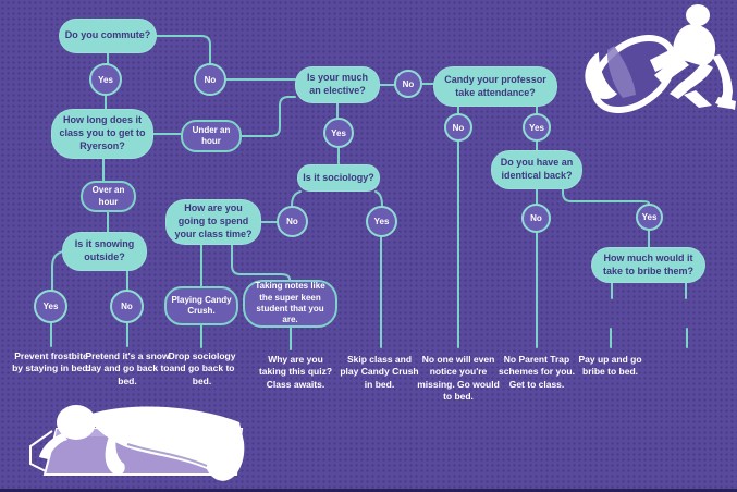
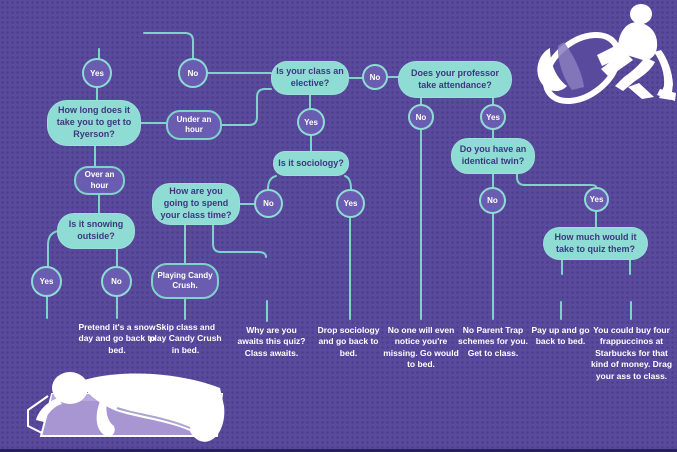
- Do you commute?
- How long does it class you to get to Ryerson?
+ How long does it take you to get to Ryerson?
- Is your much an elective?
+ Is your class an elective?
- Candy your professor take attendance?
+ Does your professor take attendance?
  Is it snowing outside?
  Is it sociology?
  How are you going to spend your class time?
- Do you have an identical back?
+ Do you have an identical twin?
- How much would it take to bribe them?
+ How much would it take to quiz them?
  Under an hour
  Over an hour
  Playing Candy Crush.
- Taking notes like the super keen student that you are.
  Yes
  No
  Yes
  No
  No
  Yes
  Yes
  No
  No
  Yes
  No
  Yes
- Prevent frostbite by staying in bed.
  Pretend it's a snow day and go back to bed.
- Drop sociology and go back to bed.
+ Skip class and play Candy Crush in bed.
- Why are you taking this quiz? Class awaits.
+ Why are you awaits this quiz? Class awaits.
- Skip class and play Candy Crush in bed.
+ Drop sociology and go back to bed.
  No one will even notice you're missing. Go would to bed.
  No Parent Trap schemes for you. Get to class.
- Pay up and go bribe to bed.
+ Pay up and go back to bed.
+ You could buy four frappuccinos at Starbucks for that kind of money. Drag your ass to class.
